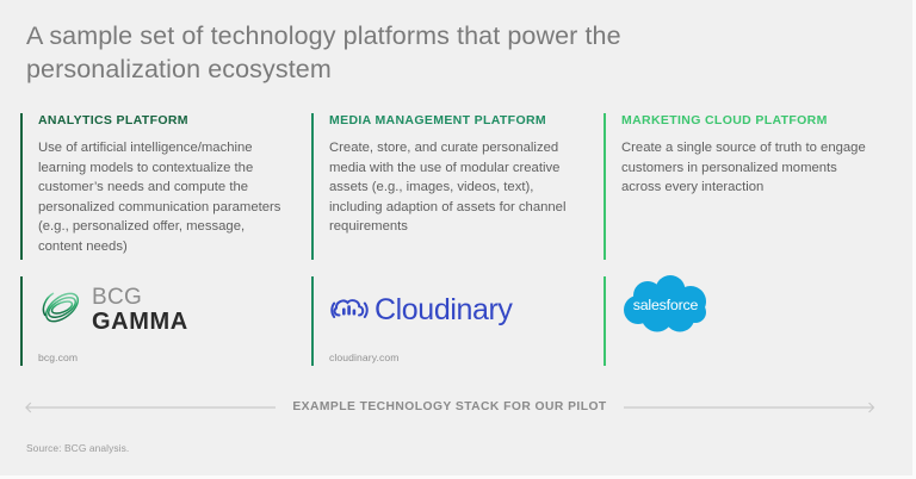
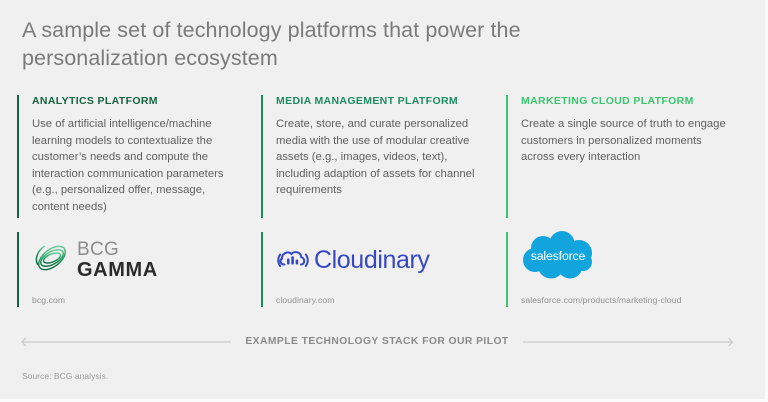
  A sample set of technology platforms that power the personalization ecosystem
  ANALYTICS PLATFORM
- Use of artificial intelligence/machine learning models to contextualize the customer’s needs and compute the personalized communication parameters (e.g., personalized offer, message, content needs)
+ Use of artificial intelligence/machine learning models to contextualize the customer’s needs and compute the interaction communication parameters (e.g., personalized offer, message, content needs)
  BCG
  GAMMA
  bcg.com
  MEDIA MANAGEMENT PLATFORM
  Create, store, and curate personalized media with the use of modular creative assets (e.g., images, videos, text), including adaption of assets for channel requirements
  Cloudinary
  cloudinary.com
  MARKETING CLOUD PLATFORM
  Create a single source of truth to engage customers in personalized moments across every interaction
  salesforce
+ salesforce.com/products/marketing-cloud
  EXAMPLE TECHNOLOGY STACK FOR OUR PILOT
  Source: BCG analysis.
